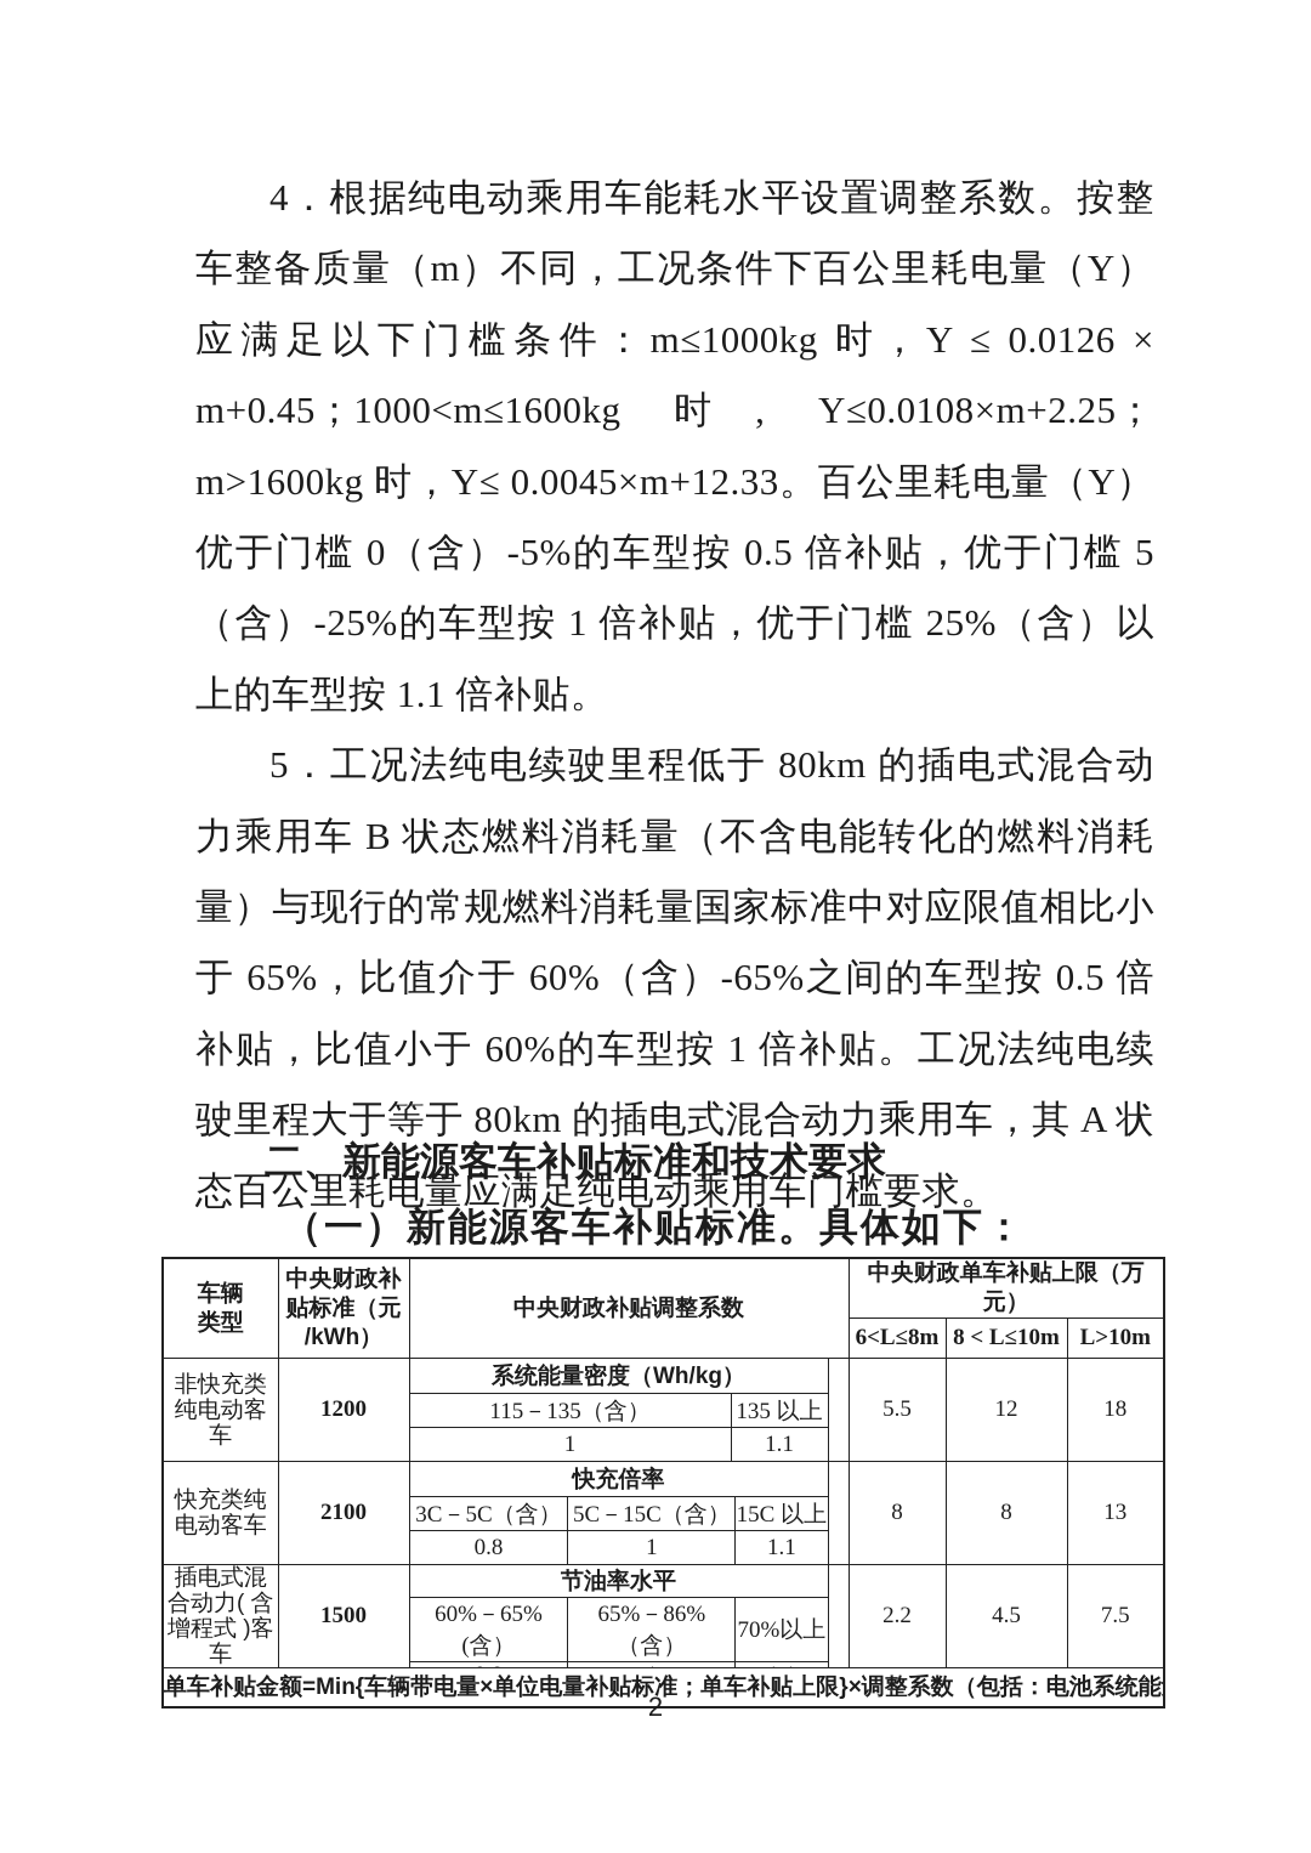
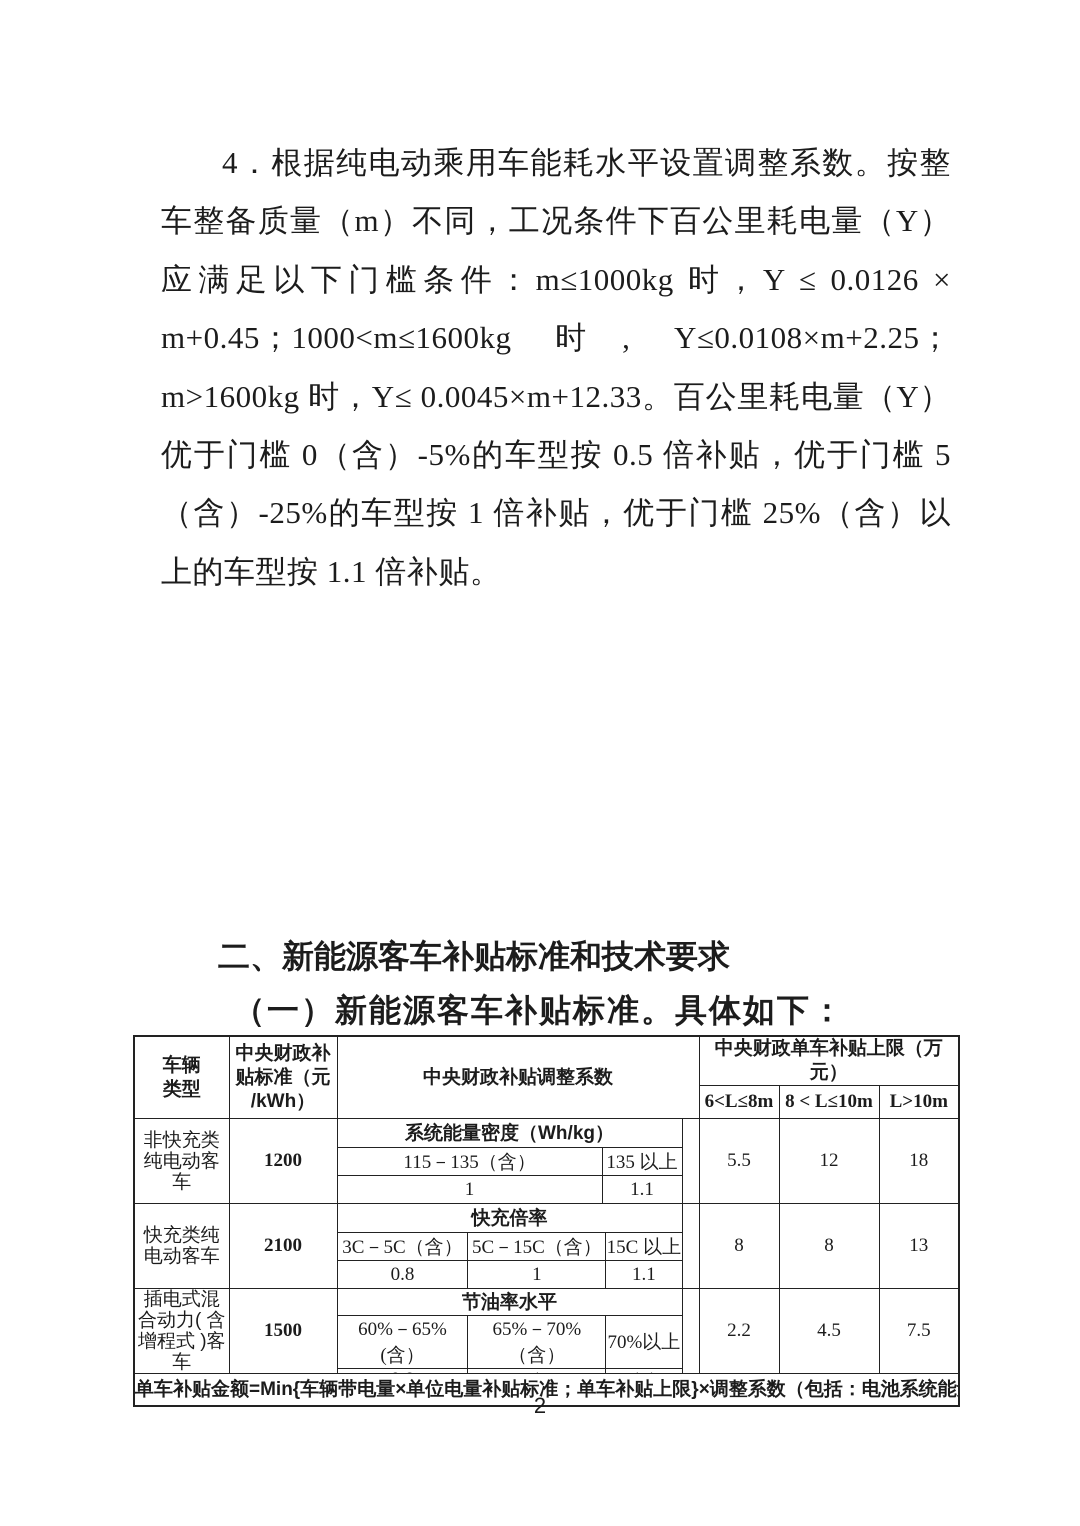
  4．根据纯电动乘用车能耗水平设置调整系数。按整车整备质量（m）不同，工况条件下百公里耗电量（Y）应满足以下门槛条件：m≤1000kg 时，Y ≤ 0.0126 × m+0.45；1000<m≤1600kg 时, Y≤0.0108×m+2.25；m>1600kg 时，Y≤ 0.0045×m+12.33。百公里耗电量（Y）优于门槛 0（含）-5%的车型按 0.5 倍补贴，优于门槛 5（含）-25%的车型按 1 倍补贴，优于门槛 25%（含）以上的车型按 1.1 倍补贴。
- 5．工况法纯电续驶里程低于 80km 的插电式混合动力乘用车 B 状态燃料消耗量（不含电能转化的燃料消耗量）与现行的常规燃料消耗量国家标准中对应限值相比小于 65%，比值介于 60%（含）-65%之间的车型按 0.5 倍补贴，比值小于 60%的车型按 1 倍补贴。工况法纯电续驶里程大于等于 80km 的插电式混合动力乘用车，其 A 状态百公里耗电量应满足纯电动乘用车门槛要求。
  二、新能源客车补贴标准和技术要求
  （一）新能源客车补贴标准。具体如下：
  车辆 类型	中央财政补 贴标准（元 /kWh）	中央财政补贴调整系数	中央财政单车补贴上限（万元）
  6<L≤8m	8 < L≤10m	L>10m
  非快充类 纯电动客 车	1200	系统能量密度（Wh/kg） 115－135（含） 135 以上 1 1.1	5.5	12	18
  快充类纯 电动客车	2100	快充倍率 3C－5C（含） 5C－15C（含） 15C 以上 0.8 1 1.1	8	8	13
- 插电式混 合动力( 含 增程式 )客 车	1500	节油率水平 60%－65%(含） 65%－86%（含） 70%以上	2.2	4.5	7.5
+ 插电式混 合动力( 含 增程式 )客 车	1500	节油率水平 60%－65%(含） 65%－70%（含） 70%以上	2.2	4.5	7.5
  单车补贴金额=Min{车辆带电量×单位电量补贴标准；单车补贴上限}×调整系数（包括：电池系统能
  2
